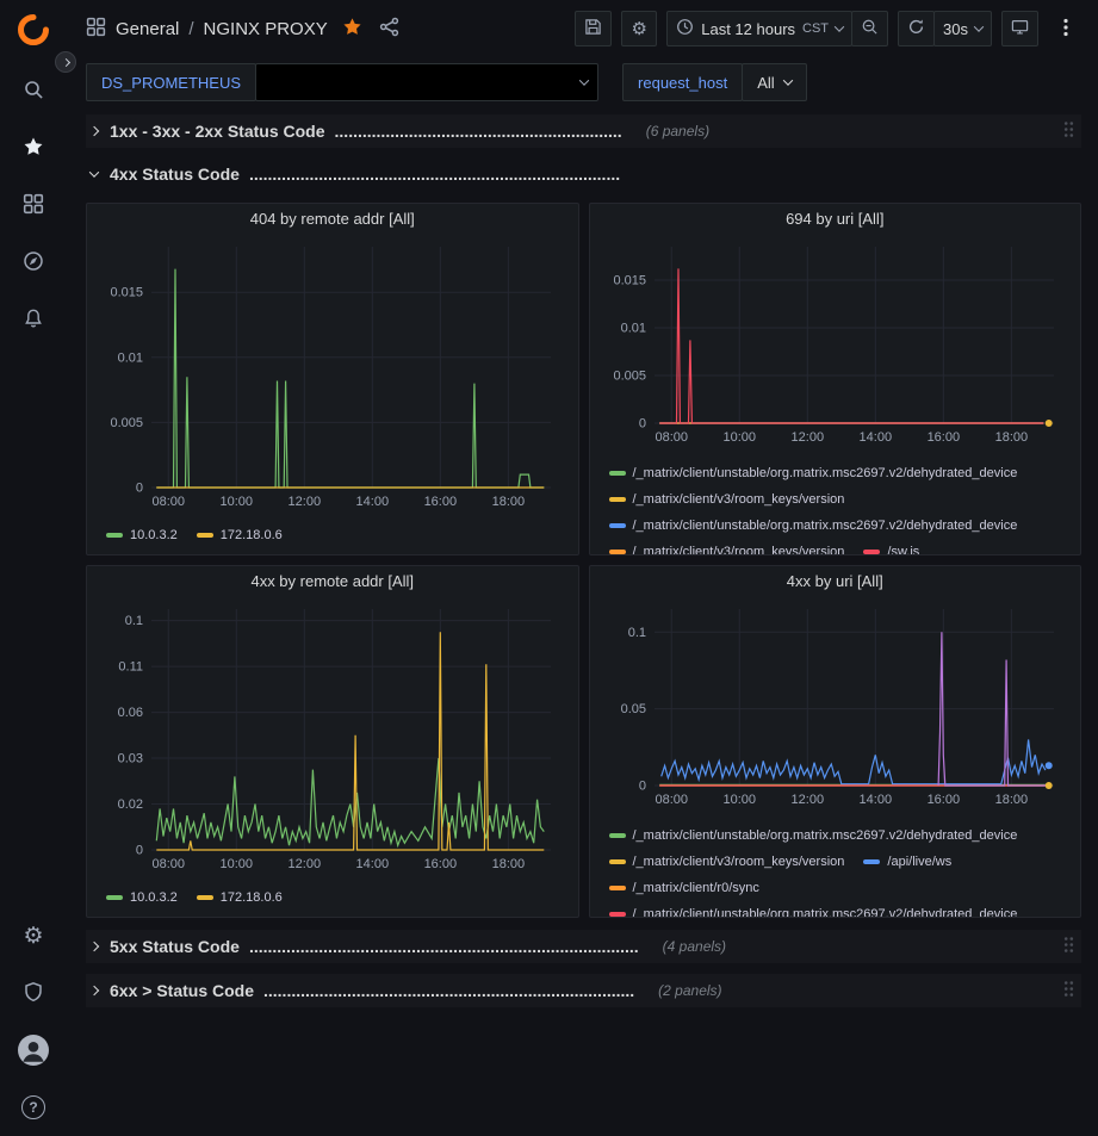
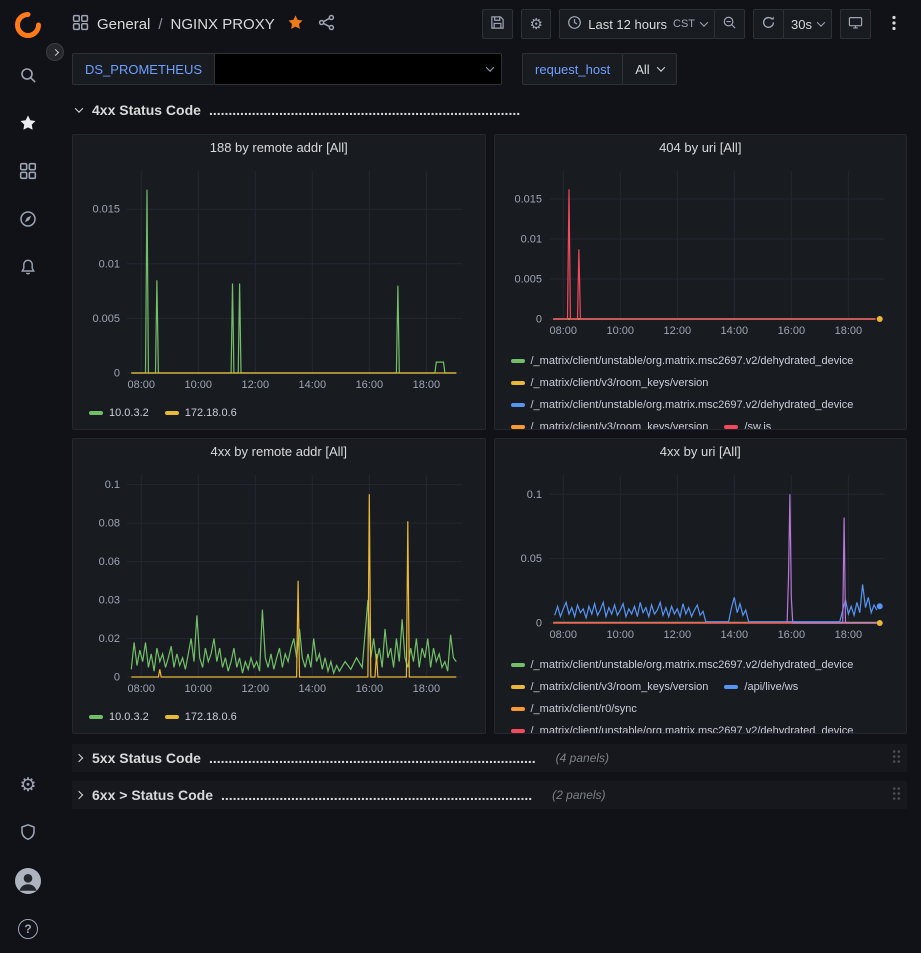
  ⚙
  ?
  General
  /
  NGINX PROXY
  ⚙
  Last 12 hours
  CST
  30s
  DS_PROMETHEUS
  request_host
  All
- 1xx - 3xx - 2xx Status Code
- ..............................................................
- (6 panels)
  4xx Status Code
  ................................................................................
- 404 by remote addr [All]
+ 188 by remote addr [All]
  08:00
  10:00
  12:00
  14:00
  16:00
  18:00
  0
  0.005
  0.01
  0.015
  10.0.3.2
  172.18.0.6
- 694 by uri [All]
+ 404 by uri [All]
  08:00
  10:00
  12:00
  14:00
  16:00
  18:00
  0
  0.005
  0.01
  0.015
  /_matrix/client/unstable/org.matrix.msc2697.v2/dehydrated_device
  /_matrix/client/v3/room_keys/version
  /_matrix/client/unstable/org.matrix.msc2697.v2/dehydrated_device
  /_matrix/client/v3/room_keys/version
  /sw.js
  4xx by remote addr [All]
  08:00
  10:00
  12:00
  14:00
  16:00
  18:00
  0
  0.02
  0.03
  0.06
- 0.11
+ 0.08
  0.1
  10.0.3.2
  172.18.0.6
  4xx by uri [All]
  08:00
  10:00
  12:00
  14:00
  16:00
  18:00
  0
  0.05
  0.1
  /_matrix/client/unstable/org.matrix.msc2697.v2/dehydrated_device
  /_matrix/client/v3/room_keys/version
  /api/live/ws
  /_matrix/client/r0/sync
  /_matrix/client/unstable/org.matrix.msc2697.v2/dehydrated_device
  5xx Status Code
  ....................................................................................
  (4 panels)
  6xx > Status Code
  ................................................................................
  (2 panels)
